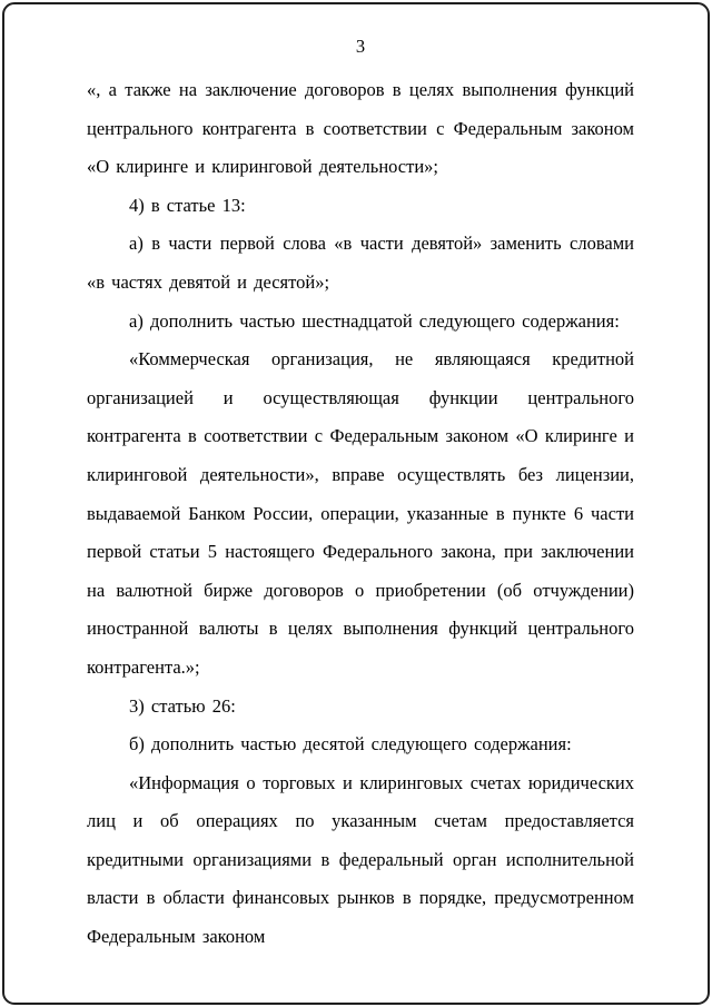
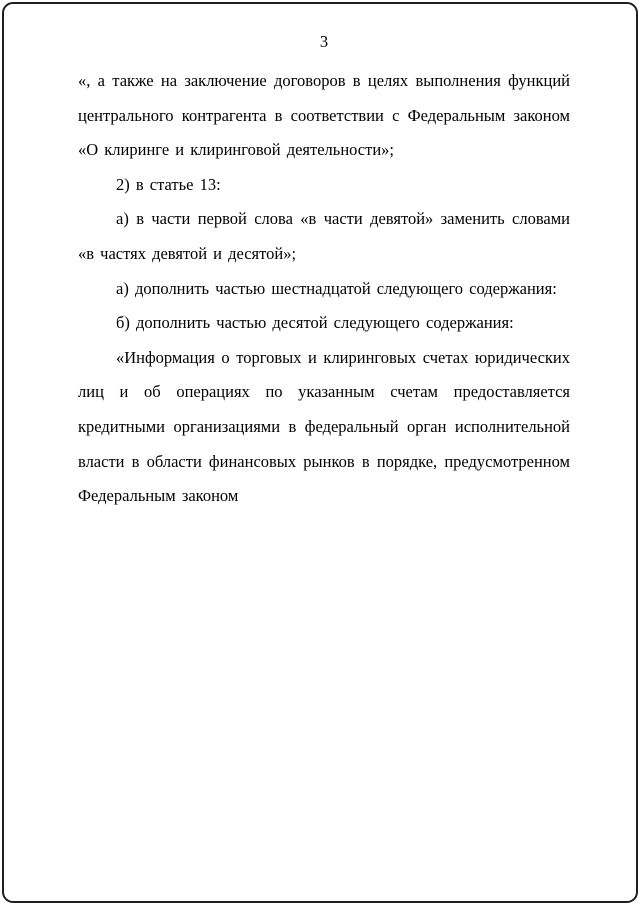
  3
  «, а также на заключение договоров в целях выполнения функций центрального контрагента в соответствии с Федеральным законом «О клиринге и клиринговой деятельности»;
- 4) в статье 13:
+ 2) в статье 13:
  а) в части первой слова «в части девятой» заменить словами «в частях девятой и десятой»;
  а) дополнить частью шестнадцатой следующего содержания:
- «Коммерческая организация, не являющаяся кредитной организацией и осуществляющая функции центрального контрагента в соответствии с Федеральным законом «О клиринге и клиринговой деятельности», вправе осуществлять без лицензии, выдаваемой Банком России, операции, указанные в пункте 6 части первой статьи 5 настоящего Федерального закона, при заключении на валютной бирже договоров о приобретении (об отчуждении) иностранной валюты в целях выполнения функций центрального контрагента.»;
- 3) статью 26:
  б) дополнить частью десятой следующего содержания:
  «Информация о торговых и клиринговых счетах юридических лиц и об операциях по указанным счетам предоставляется кредитными организациями в федеральный орган исполнительной власти в области финансовых рынков в порядке, предусмотренном Федеральным законом
